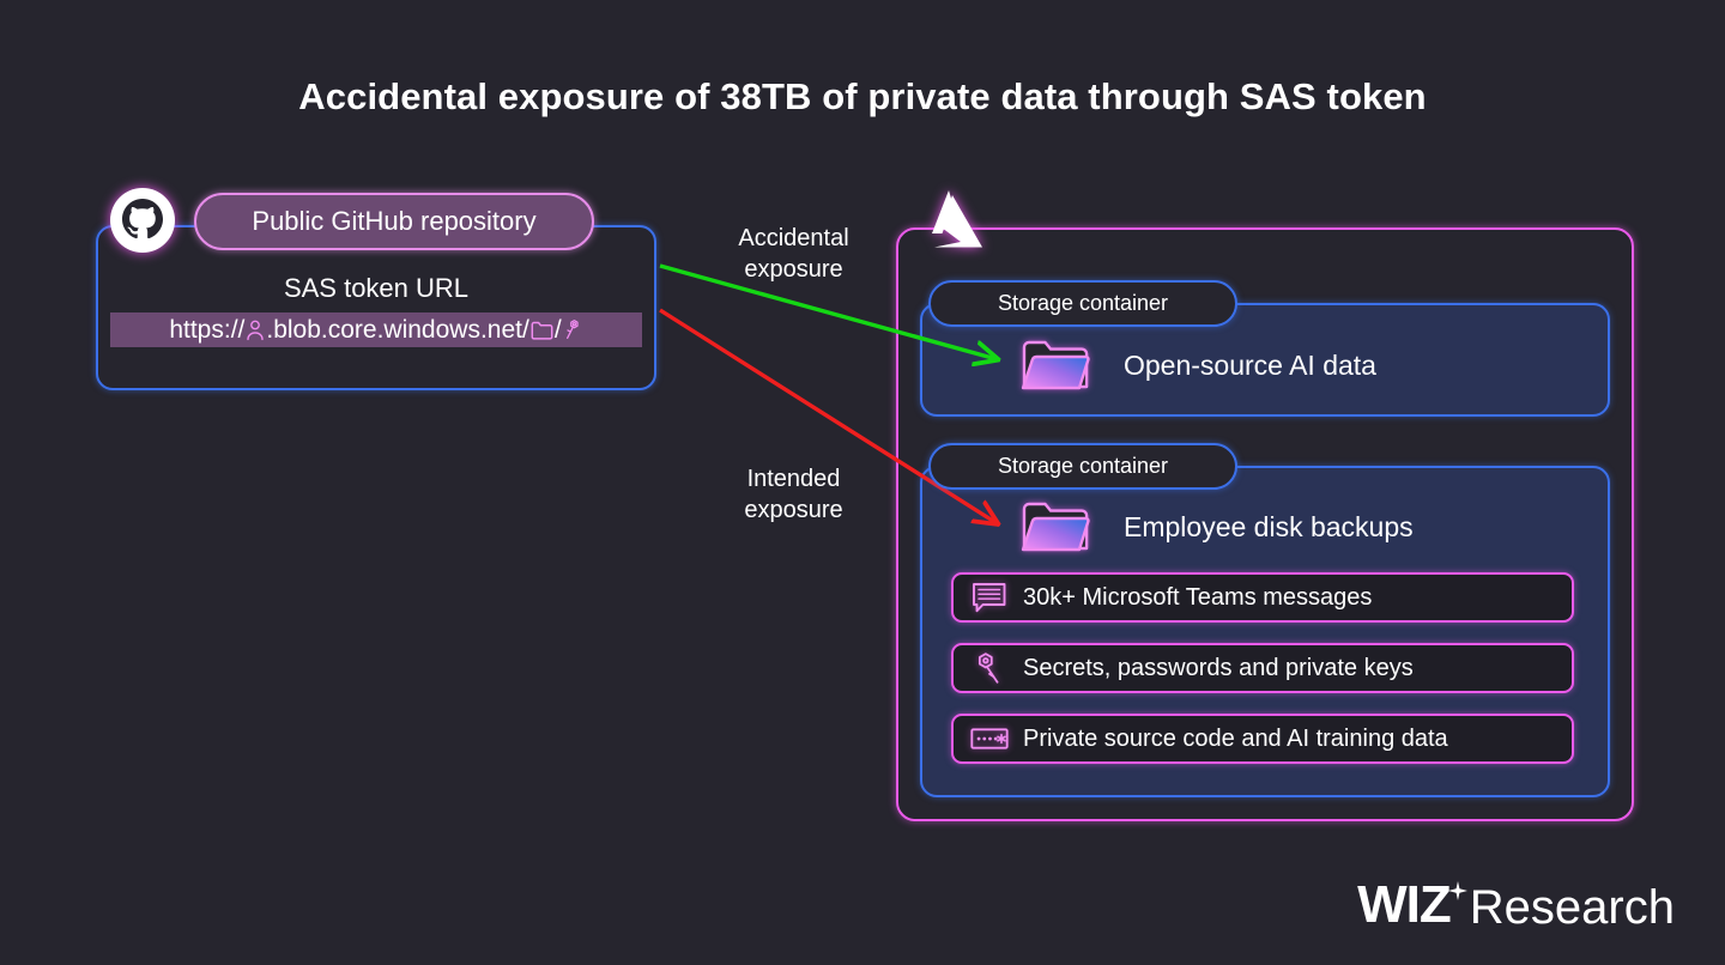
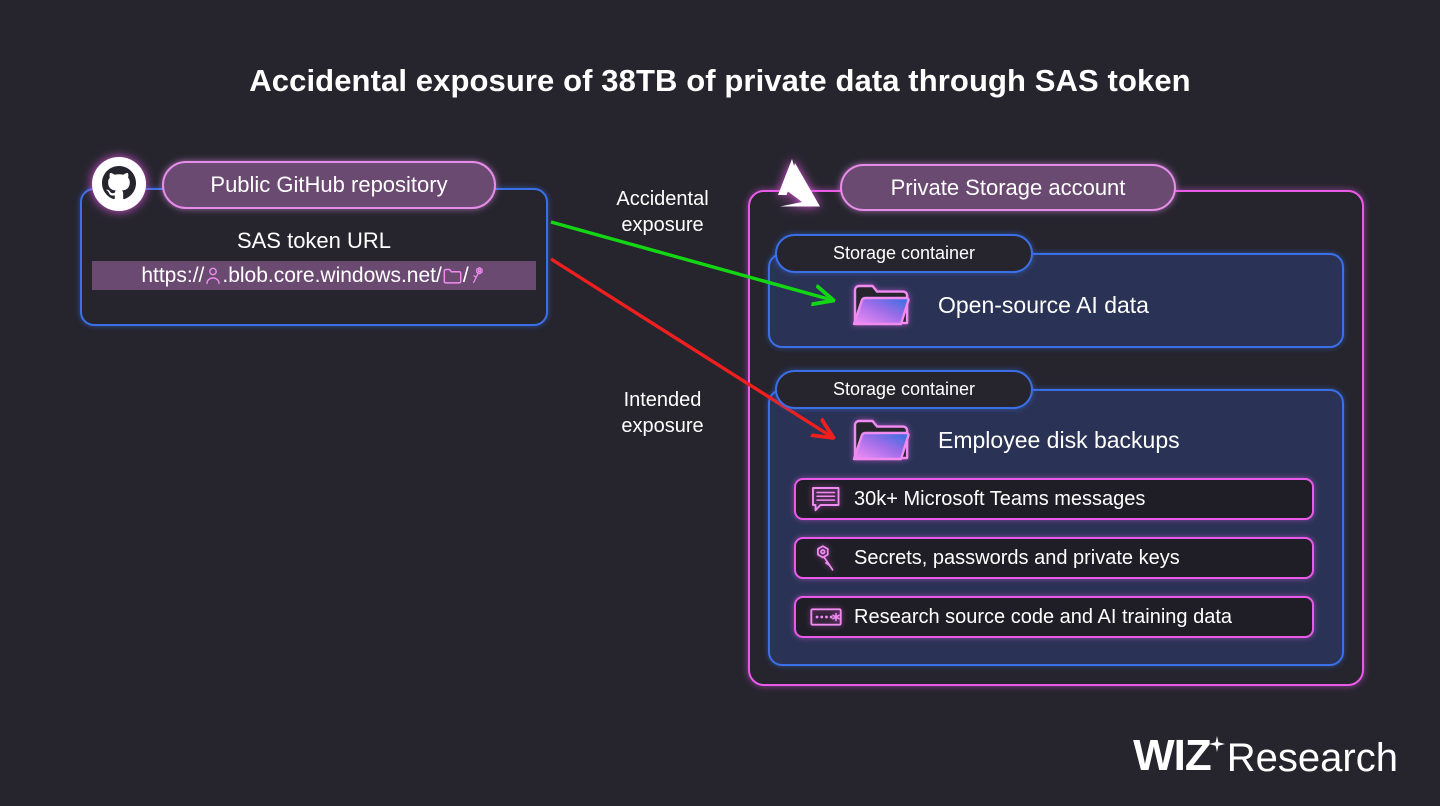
  Accidental exposure of 38TB of private data through SAS token
  Public GitHub repository
  SAS token URL
  https://
  .blob.core.windows.net/
  /
+ Private Storage account
  Storage container
  Open-source AI data
  Storage container
  Employee disk backups
  30k+ Microsoft Teams messages
  Secrets, passwords and private keys
- Private source code and AI training data
+ Research source code and AI training data
  Accidental
  exposure
  Intended
  exposure
  WIZ
  Research
